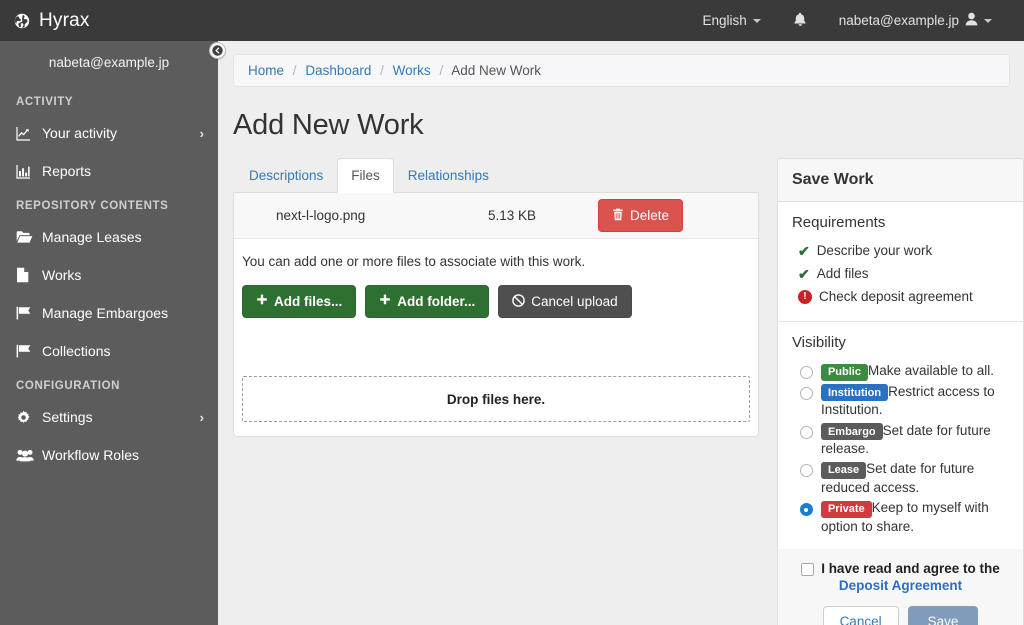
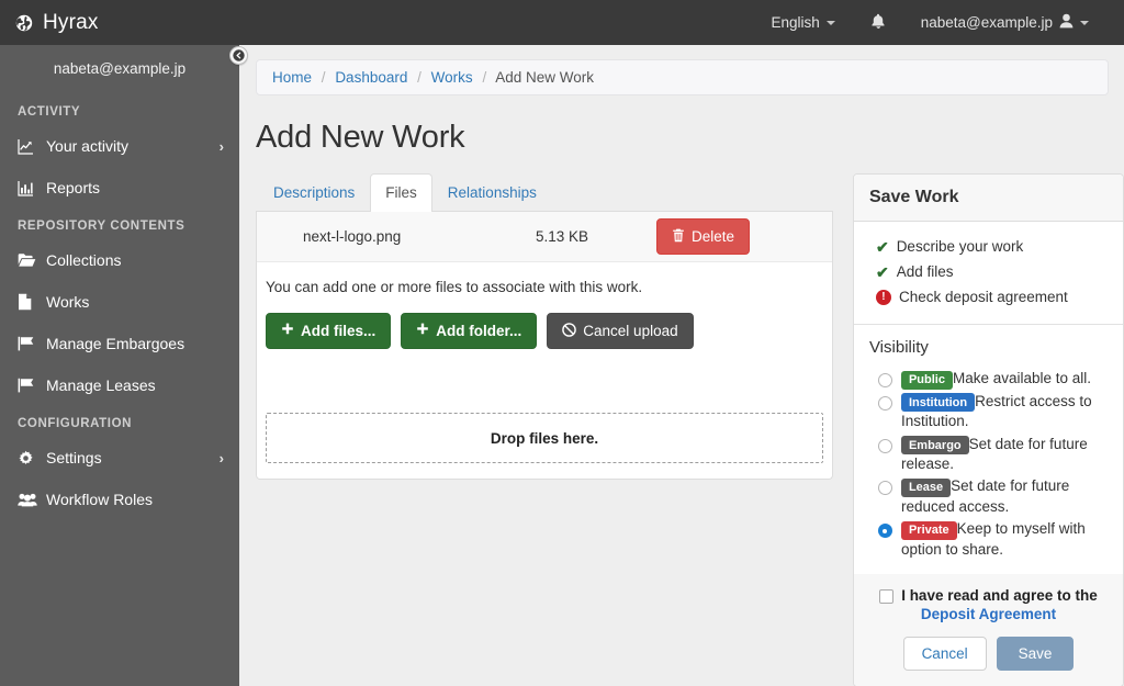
  Hyrax
  English
  nabeta@example.jp
  nabeta@example.jp
  ACTIVITY
  Your activity
  ›
  Reports
  REPOSITORY CONTENTS
- Manage Leases
+ Collections
  Works
  Manage Embargoes
- Collections
+ Manage Leases
  CONFIGURATION
  Settings
  ›
  Workflow Roles
  Home / Dashboard / Works / Add New Work
  Add New Work
  Descriptions
  Files
  Relationships
  next-l-logo.png
  5.13 KB
  Delete
  You can add one or more files to associate with this work.
  Add files...
  Add folder...
  Cancel upload
  Drop files here.
  Save Work
- Requirements
  ✔
  Describe your work
  ✔
  Add files
  !
  Check deposit agreement
  Visibility
  Public Make available to all.
  Institution Restrict access to Institution.
  Embargo Set date for future release.
  Lease Set date for future reduced access.
  Private Keep to myself with option to share.
  I have read and agree to the
  Deposit Agreement
  Cancel
  Save
